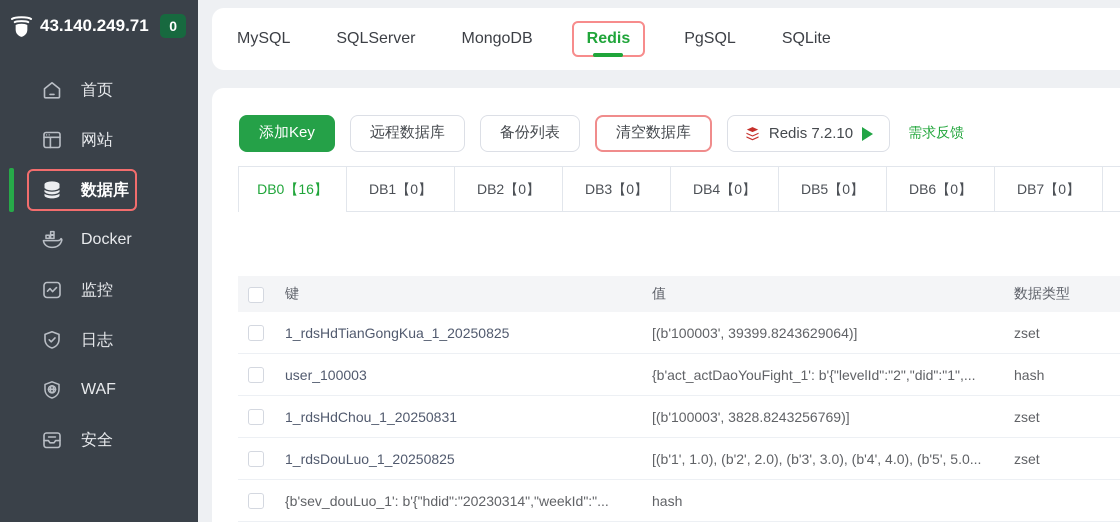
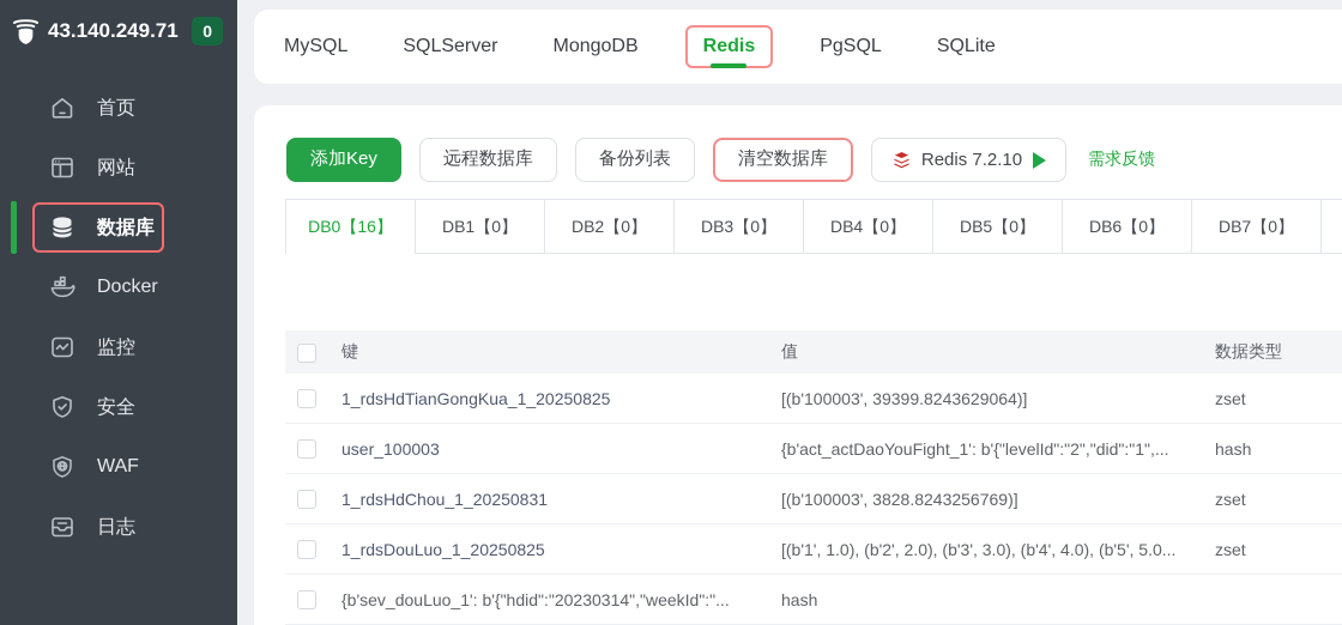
  43.140.249.71
  0
  首页
  网站
  数据库
  Docker
  监控
- 日志
+ 安全
  WAF
- 安全
+ 日志
  MySQL
  SQLServer
  MongoDB
  Redis
  PgSQL
  SQLite
  添加Key
  远程数据库
  备份列表
  清空数据库
  Redis 7.2.10
  需求反馈
  DB0【16】
  DB1【0】
  DB2【0】
  DB3【0】
  DB4【0】
  DB5【0】
  DB6【0】
  DB7【0】
  键
  值
  数据类型
  1_rdsHdTianGongKua_1_20250825
  [(b'100003', 39399.8243629064)]
  zset
  user_100003
  {b'act_actDaoYouFight_1': b'{"levelId":"2","did":"1",...
  hash
  1_rdsHdChou_1_20250831
  [(b'100003', 3828.8243256769)]
  zset
  1_rdsDouLuo_1_20250825
  [(b'1', 1.0), (b'2', 2.0), (b'3', 3.0), (b'4', 4.0), (b'5', 5.0...
  zset
  {b'sev_douLuo_1': b'{"hdid":"20230314","weekId":"...
  hash
